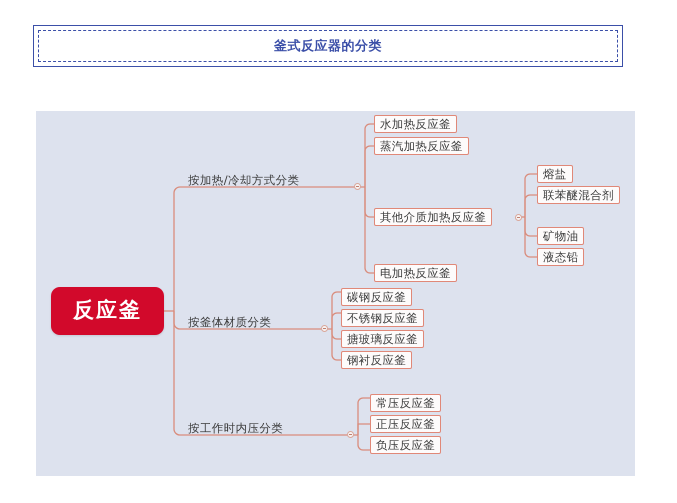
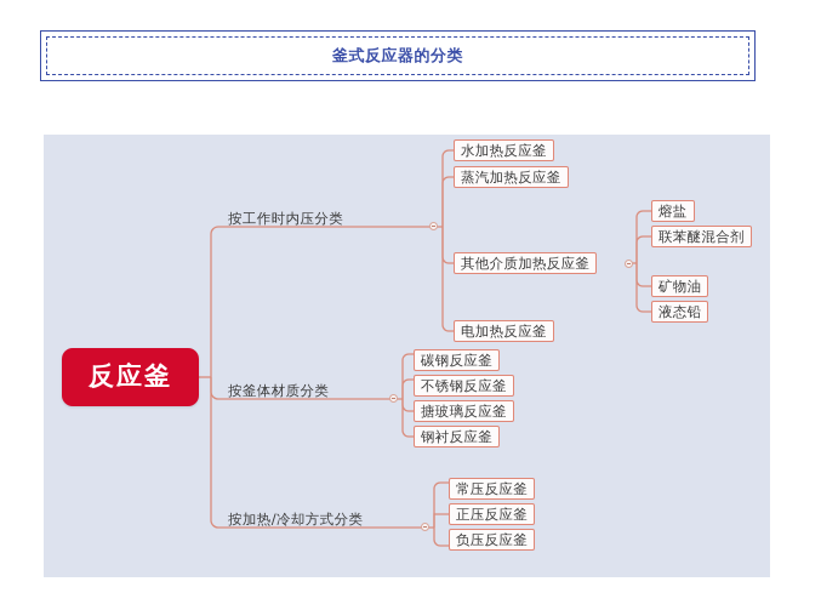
  釜式反应器的分类
  反应釜
- 按加热/冷却方式分类
+ 按工作时内压分类
  水加热反应釜
  蒸汽加热反应釜
  其他介质加热反应釜
  熔盐
  联苯醚混合剂
  矿物油
  液态铅
  电加热反应釜
  按釜体材质分类
  碳钢反应釜
  不锈钢反应釜
  搪玻璃反应釜
  钢衬反应釜
- 按工作时内压分类
+ 按加热/冷却方式分类
  常压反应釜
  正压反应釜
  负压反应釜
